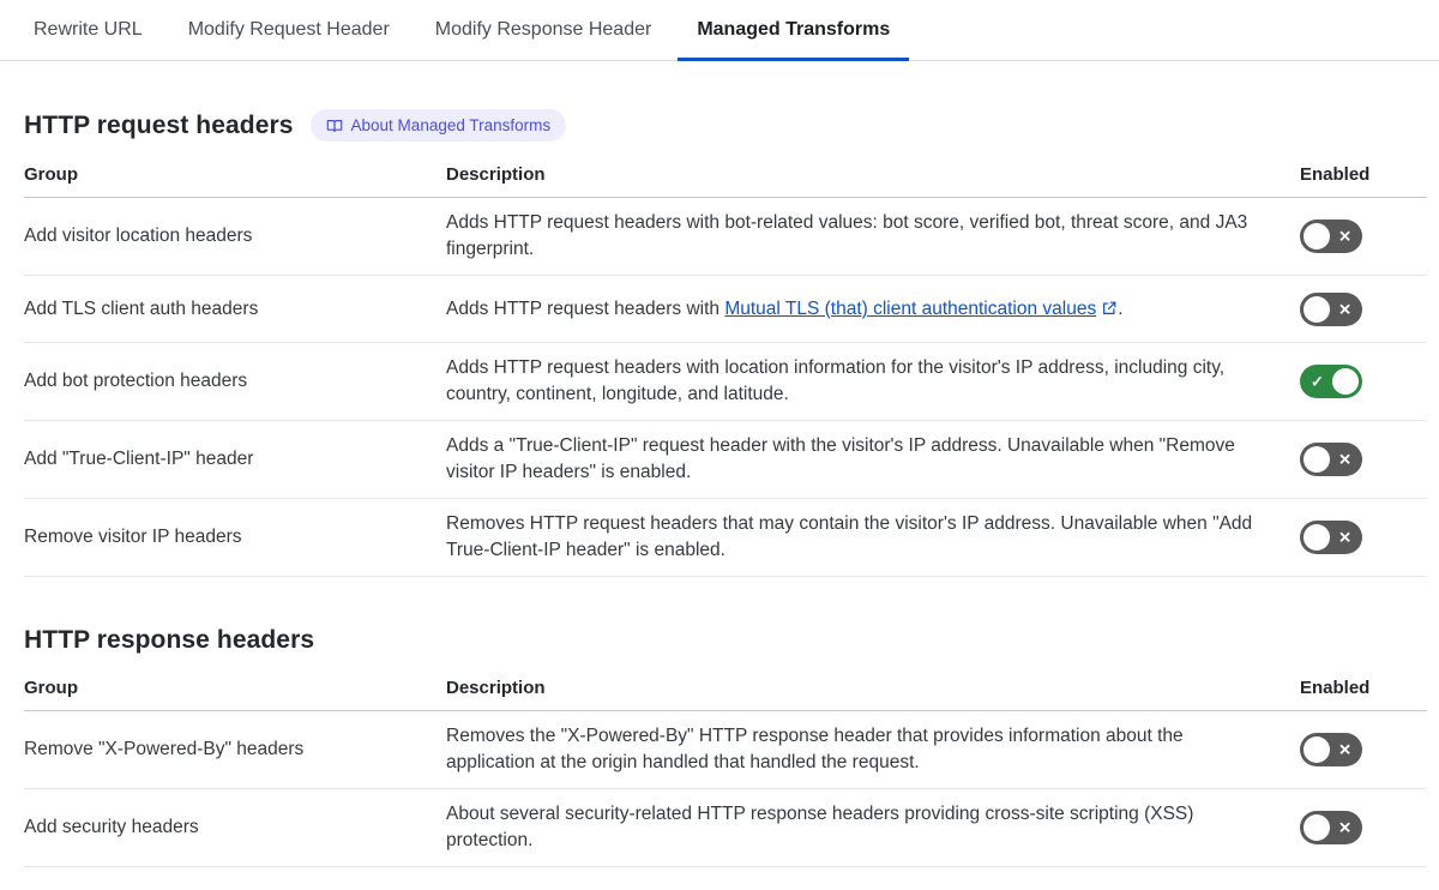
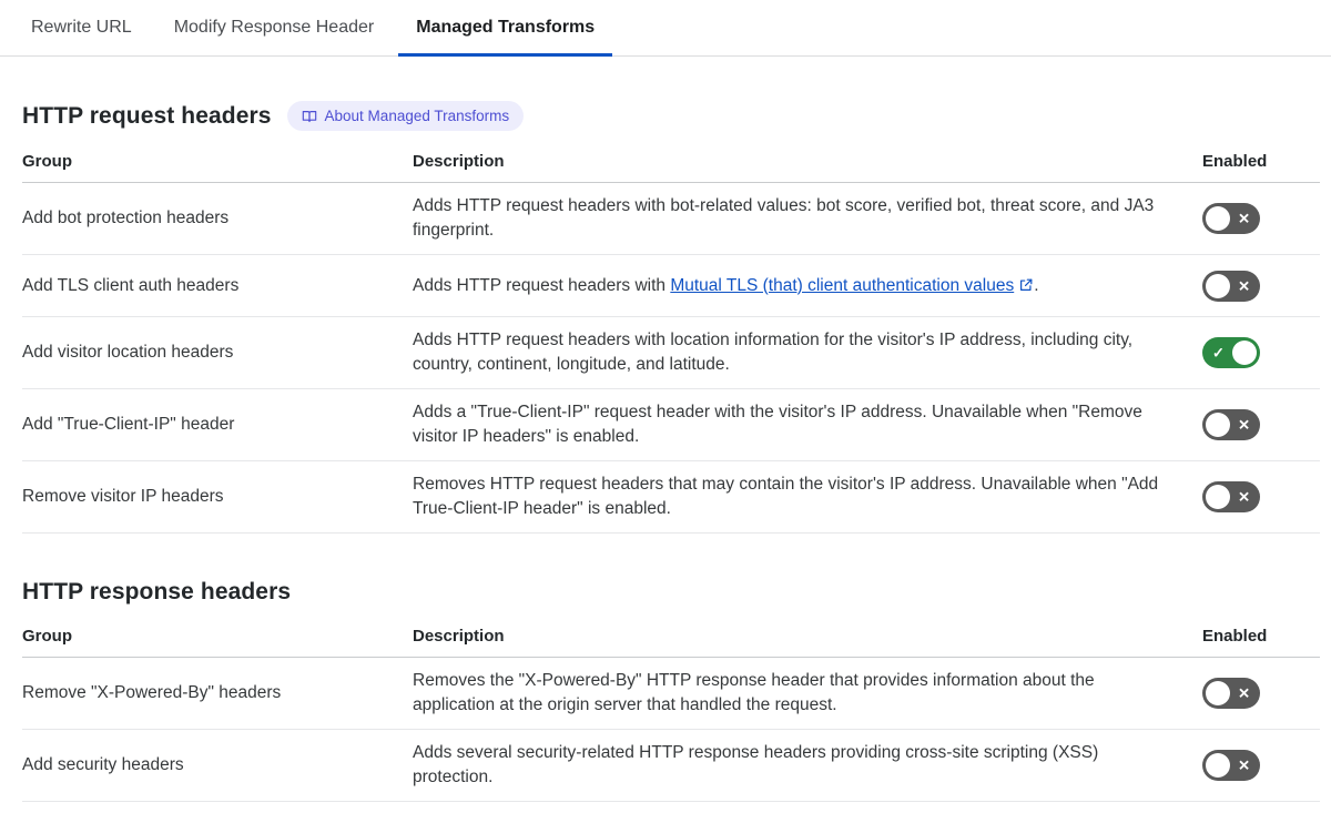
  Rewrite URL
- Modify Request Header
  Modify Response Header
  Managed Transforms
  HTTP request headers
  About Managed Transforms
  Group	Description	Enabled
- Add visitor location headers	Adds HTTP request headers with bot-related values: bot score, verified bot, threat score, and JA3 fingerprint.	✕
+ Add bot protection headers	Adds HTTP request headers with bot-related values: bot score, verified bot, threat score, and JA3 fingerprint.	✕
  Add TLS client auth headers	Adds HTTP request headers with Mutual TLS (that) client authentication values .	✕
- Add bot protection headers	Adds HTTP request headers with location information for the visitor's IP address, including city, country, continent, longitude, and latitude.	✓
+ Add visitor location headers	Adds HTTP request headers with location information for the visitor's IP address, including city, country, continent, longitude, and latitude.	✓
  Add "True-Client-IP" header	Adds a "True-Client-IP" request header with the visitor's IP address. Unavailable when "Remove visitor IP headers" is enabled.	✕
  Remove visitor IP headers	Removes HTTP request headers that may contain the visitor's IP address. Unavailable when "Add True-Client-IP header" is enabled.	✕
  HTTP response headers
  Group	Description	Enabled
- Remove "X-Powered-By" headers	Removes the "X-Powered-By" HTTP response header that provides information about the application at the origin handled that handled the request.	✕
+ Remove "X-Powered-By" headers	Removes the "X-Powered-By" HTTP response header that provides information about the application at the origin server that handled the request.	✕
- Add security headers	About several security-related HTTP response headers providing cross-site scripting (XSS) protection.	✕
+ Add security headers	Adds several security-related HTTP response headers providing cross-site scripting (XSS) protection.	✕
